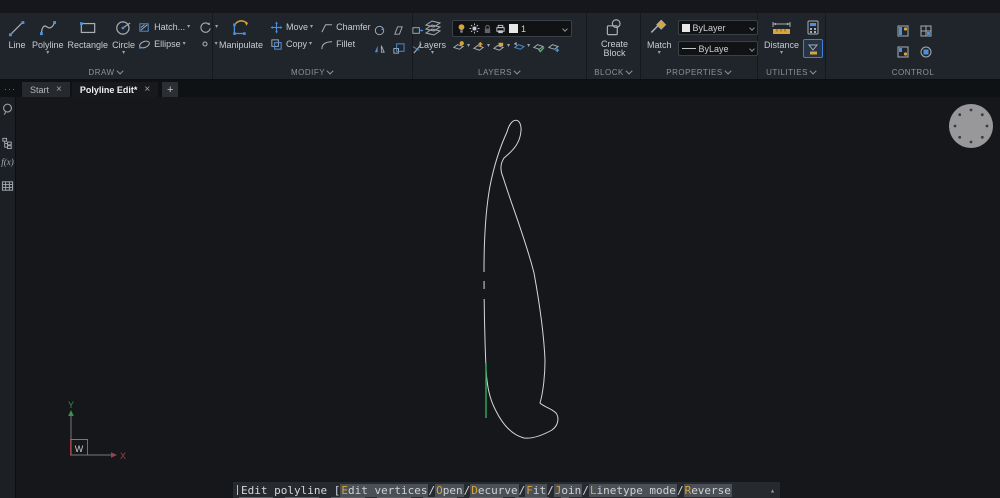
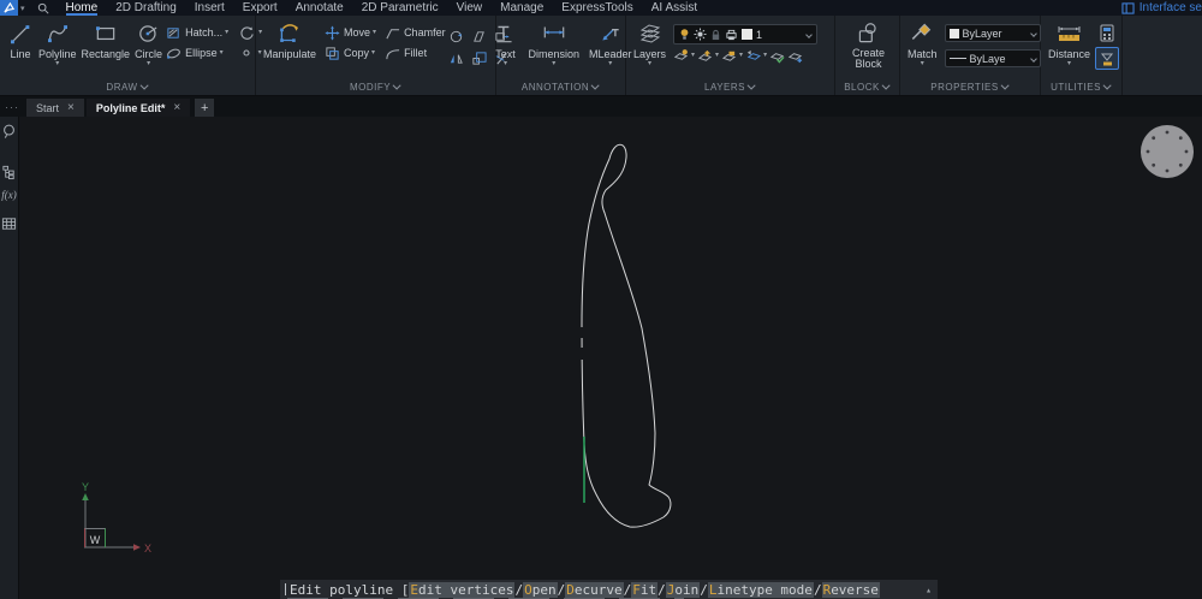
+ Home
+ 2D Drafting
+ Insert
+ Export
+ Annotate
+ 2D Parametric
+ View
+ Manage
+ ExpressTools
+ AI Assist
+ Interface se
  Line
  Polyline
  Rectangle
  Circle
  Hatch...
  Ellipse
  DRAW
  Manipulate
  Move
  Copy
  Chamfer
  Fillet
  MODIFY
+ Text
+ Dimension
+ MLeader
+ ANNOTATION
  Layers
  1
  LAYERS
  Create
  Block
  BLOCK
  Match
  ByLayer
  ByLaye
  PROPERTIES
  Distance
  UTILITIES
- CONTROL
  ···
  Start
  ×
  Polyline Edit*
  ×
  +
  f(x)
  Y
  X
  W
  Edit polyline [
  Edit vertices/Open/Decurve/Fit/Join/Linetype mode/Reverse
  ▴
